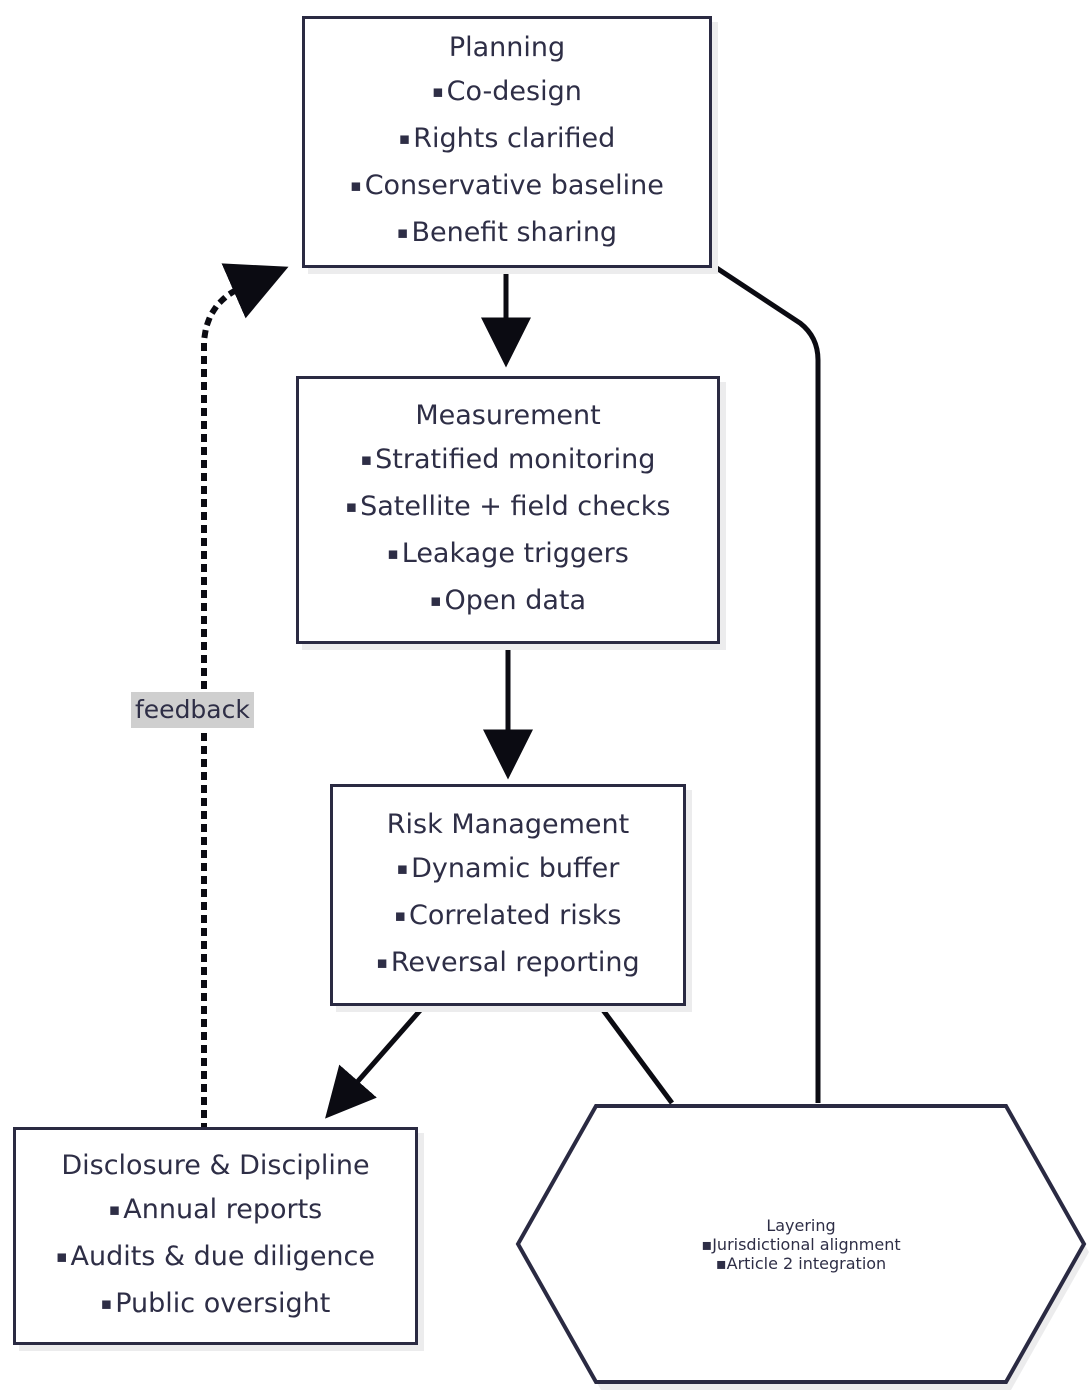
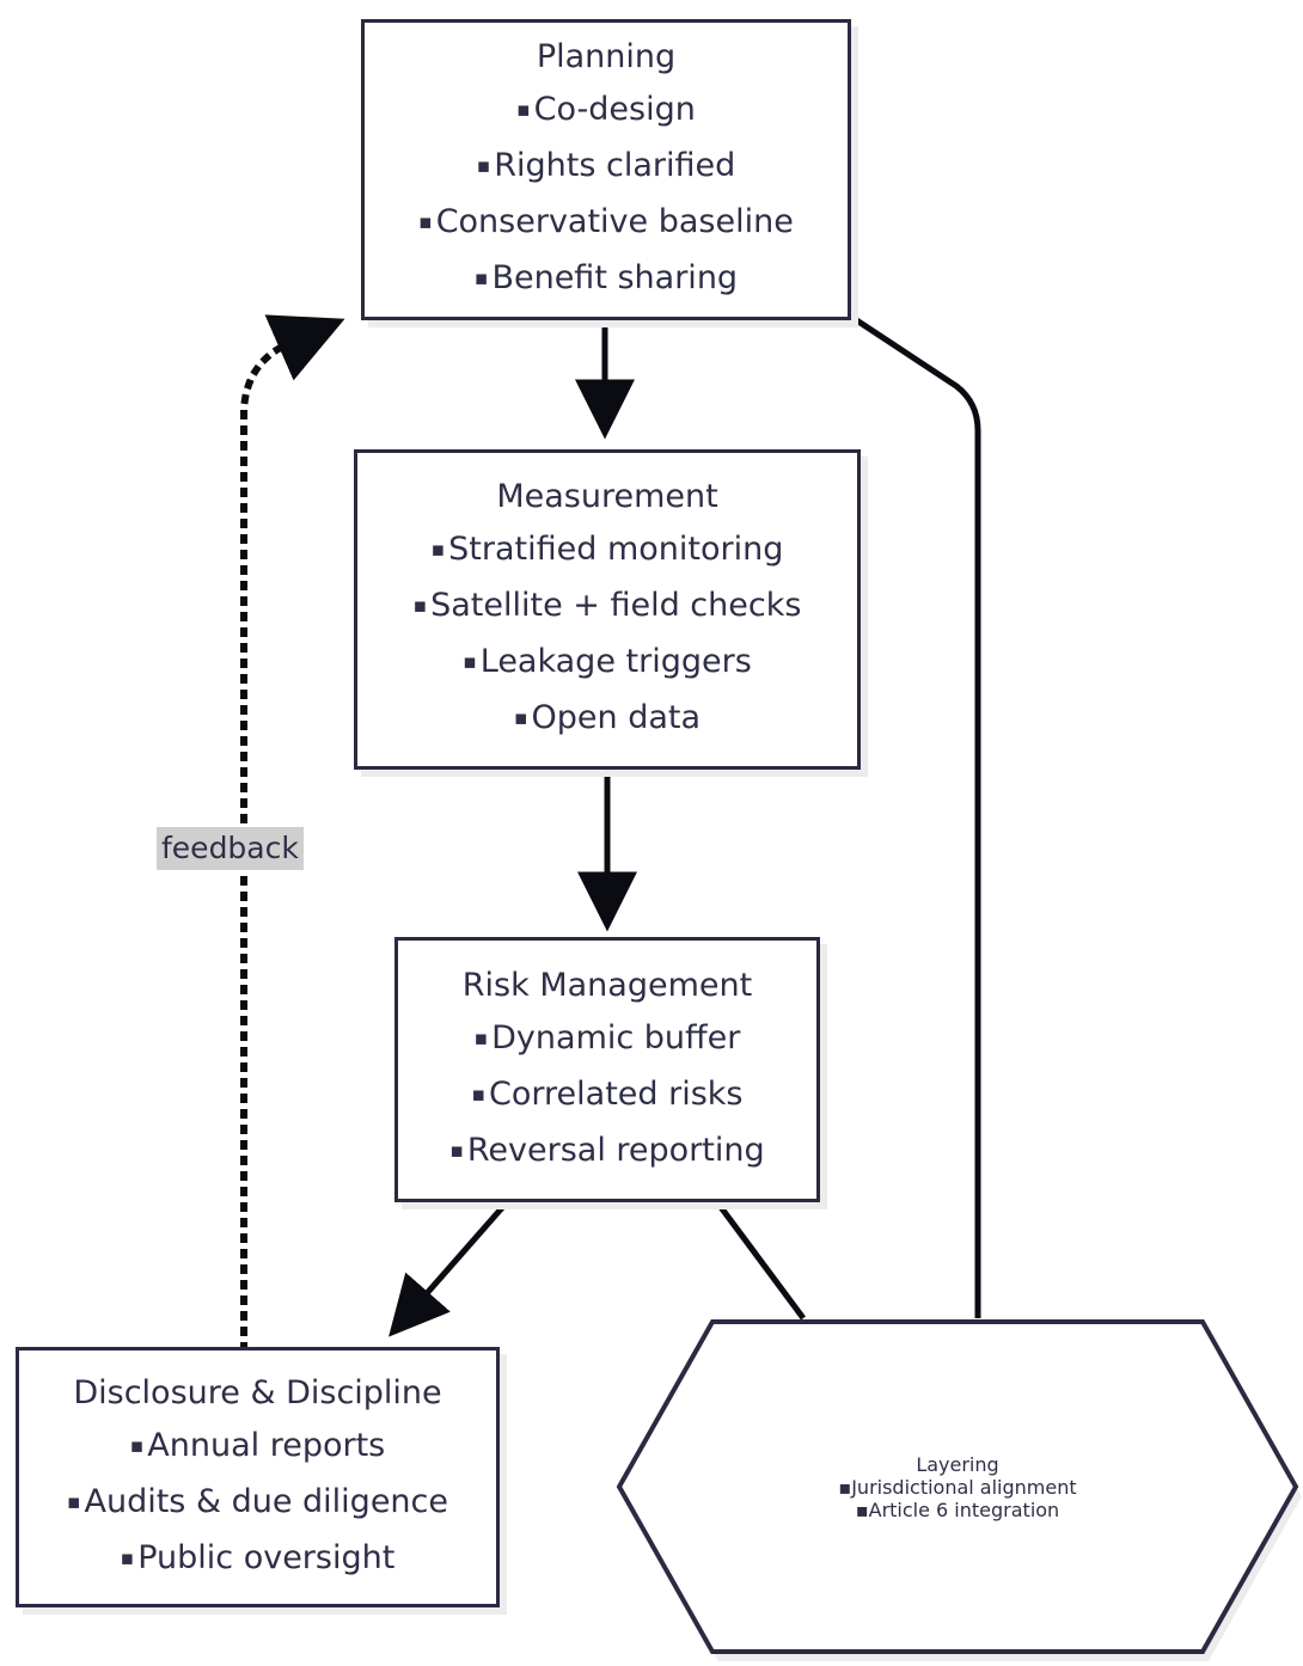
  Planning
  ▪ Co-design
  ▪ Rights clarified
  ▪ Conservative baseline
  ▪ Benefit sharing
  Measurement
  ▪ Stratified monitoring
  ▪ Satellite + field checks
  ▪ Leakage triggers
  ▪ Open data
  Risk Management
  ▪ Dynamic buffer
  ▪ Correlated risks
  ▪ Reversal reporting
  Disclosure & Discipline
  ▪ Annual reports
  ▪ Audits & due diligence
  ▪ Public oversight
  Layering
  ▪Jurisdictional alignment
- ▪Article 2 integration
+ ▪Article 6 integration
  feedback
